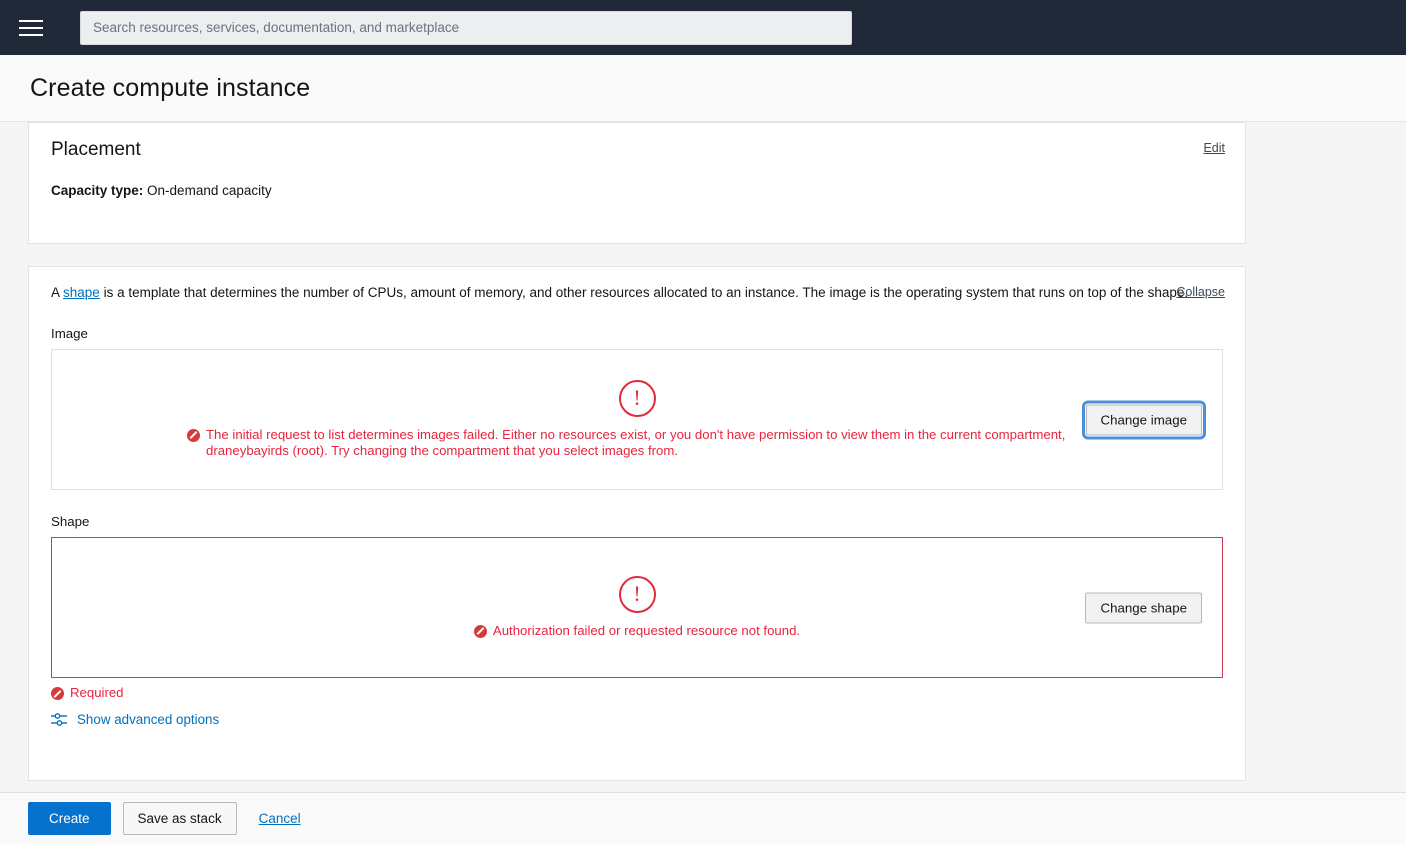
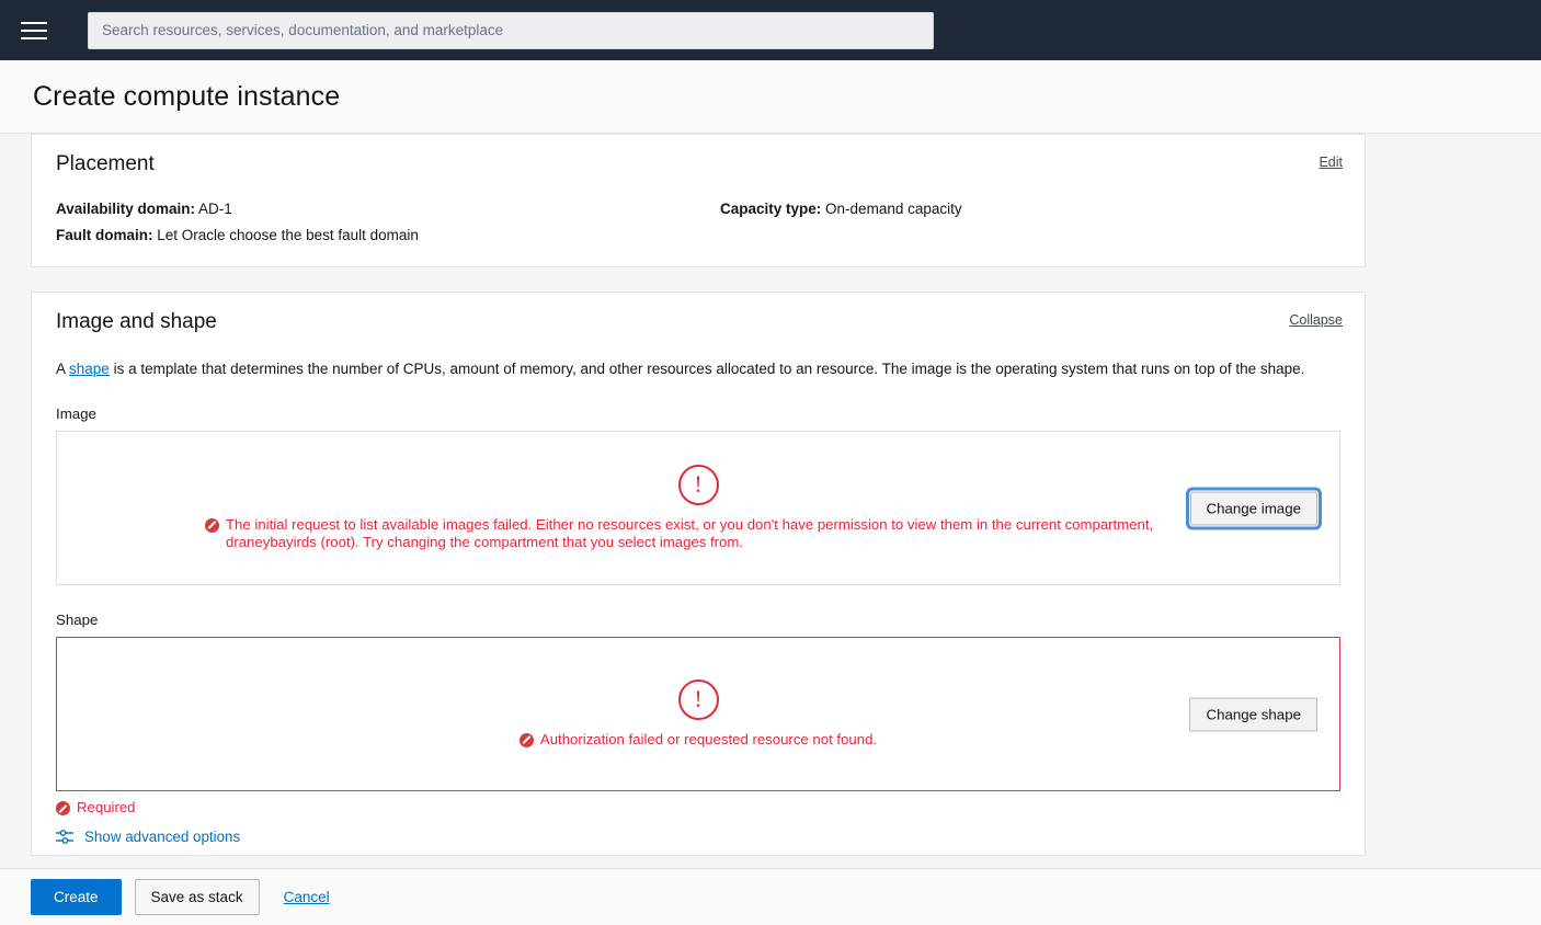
  Search resources, services, documentation, and marketplace
  Create compute instance
  Placement
  Edit
+ Availability domain: AD-1
  Capacity type: On-demand capacity
+ Fault domain: Let Oracle choose the best fault domain
+ Image and shape
  Collapse
- A shape is a template that determines the number of CPUs, amount of memory, and other resources allocated to an instance. The image is the operating system that runs on top of the shape.
+ A shape is a template that determines the number of CPUs, amount of memory, and other resources allocated to an resource. The image is the operating system that runs on top of the shape.
  Image
  !
- The initial request to list determines images failed. Either no resources exist, or you don't have permission to view them in the current compartment, draneybayirds (root). Try changing the compartment that you select images from.
+ The initial request to list available images failed. Either no resources exist, or you don't have permission to view them in the current compartment, draneybayirds (root). Try changing the compartment that you select images from.
  Change image
  Shape
  !
  Authorization failed or requested resource not found.
  Change shape
  Required
  Show advanced options
  Create
  Save as stack
  Cancel
